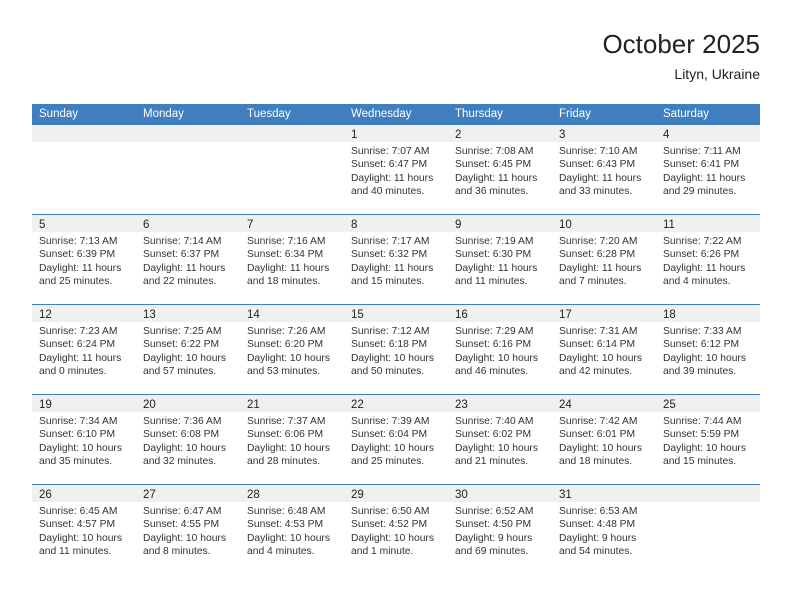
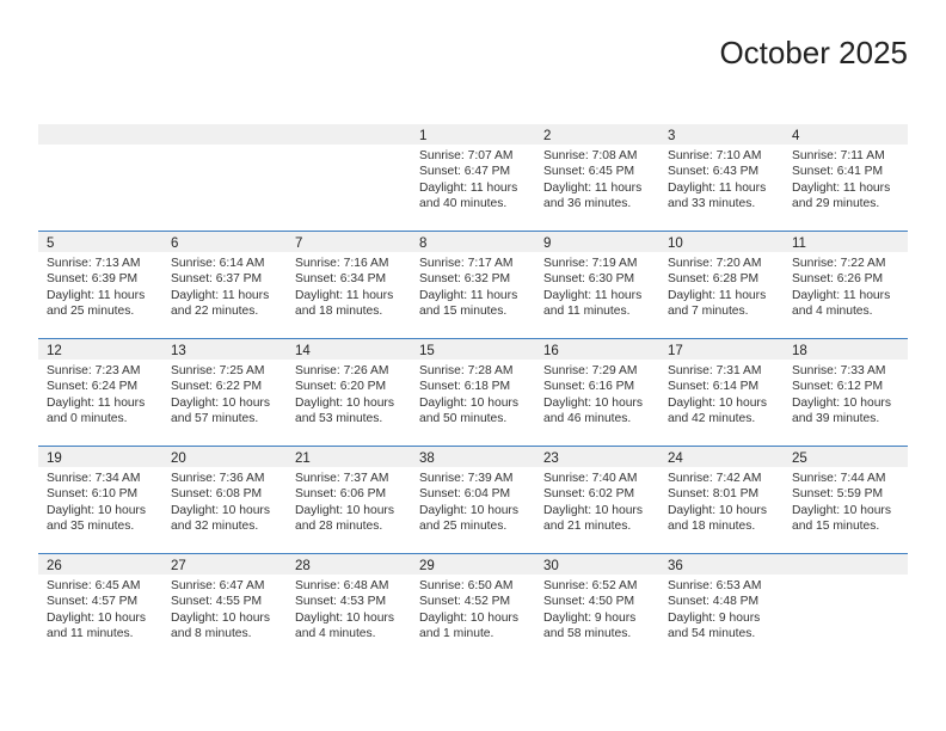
  October 2025
- Lityn, Ukraine
- Sunday
- Monday
- Tuesday
- Wednesday
- Thursday
- Friday
- Saturday
  1
  Sunrise: 7:07 AM
  Sunset: 6:47 PM
  Daylight: 11 hours
  and 40 minutes.
  2
  Sunrise: 7:08 AM
  Sunset: 6:45 PM
  Daylight: 11 hours
  and 36 minutes.
  3
  Sunrise: 7:10 AM
  Sunset: 6:43 PM
  Daylight: 11 hours
  and 33 minutes.
  4
  Sunrise: 7:11 AM
  Sunset: 6:41 PM
  Daylight: 11 hours
  and 29 minutes.
  5
  Sunrise: 7:13 AM
  Sunset: 6:39 PM
  Daylight: 11 hours
  and 25 minutes.
  6
- Sunrise: 7:14 AM
+ Sunrise: 6:14 AM
  Sunset: 6:37 PM
  Daylight: 11 hours
  and 22 minutes.
  7
  Sunrise: 7:16 AM
  Sunset: 6:34 PM
  Daylight: 11 hours
  and 18 minutes.
  8
  Sunrise: 7:17 AM
  Sunset: 6:32 PM
  Daylight: 11 hours
  and 15 minutes.
  9
  Sunrise: 7:19 AM
  Sunset: 6:30 PM
  Daylight: 11 hours
  and 11 minutes.
  10
  Sunrise: 7:20 AM
  Sunset: 6:28 PM
  Daylight: 11 hours
  and 7 minutes.
  11
  Sunrise: 7:22 AM
  Sunset: 6:26 PM
  Daylight: 11 hours
  and 4 minutes.
  12
  Sunrise: 7:23 AM
  Sunset: 6:24 PM
  Daylight: 11 hours
  and 0 minutes.
  13
  Sunrise: 7:25 AM
  Sunset: 6:22 PM
  Daylight: 10 hours
  and 57 minutes.
  14
  Sunrise: 7:26 AM
  Sunset: 6:20 PM
  Daylight: 10 hours
  and 53 minutes.
  15
- Sunrise: 7:12 AM
+ Sunrise: 7:28 AM
  Sunset: 6:18 PM
  Daylight: 10 hours
  and 50 minutes.
  16
  Sunrise: 7:29 AM
  Sunset: 6:16 PM
  Daylight: 10 hours
  and 46 minutes.
  17
  Sunrise: 7:31 AM
  Sunset: 6:14 PM
  Daylight: 10 hours
  and 42 minutes.
  18
  Sunrise: 7:33 AM
  Sunset: 6:12 PM
  Daylight: 10 hours
  and 39 minutes.
  19
  Sunrise: 7:34 AM
  Sunset: 6:10 PM
  Daylight: 10 hours
  and 35 minutes.
  20
  Sunrise: 7:36 AM
  Sunset: 6:08 PM
  Daylight: 10 hours
  and 32 minutes.
  21
  Sunrise: 7:37 AM
  Sunset: 6:06 PM
  Daylight: 10 hours
  and 28 minutes.
- 22
+ 38
  Sunrise: 7:39 AM
  Sunset: 6:04 PM
  Daylight: 10 hours
  and 25 minutes.
  23
  Sunrise: 7:40 AM
  Sunset: 6:02 PM
  Daylight: 10 hours
  and 21 minutes.
  24
  Sunrise: 7:42 AM
- Sunset: 6:01 PM
+ Sunset: 8:01 PM
  Daylight: 10 hours
  and 18 minutes.
  25
  Sunrise: 7:44 AM
  Sunset: 5:59 PM
  Daylight: 10 hours
  and 15 minutes.
  26
  Sunrise: 6:45 AM
  Sunset: 4:57 PM
  Daylight: 10 hours
  and 11 minutes.
  27
  Sunrise: 6:47 AM
  Sunset: 4:55 PM
  Daylight: 10 hours
  and 8 minutes.
  28
  Sunrise: 6:48 AM
  Sunset: 4:53 PM
  Daylight: 10 hours
  and 4 minutes.
  29
  Sunrise: 6:50 AM
  Sunset: 4:52 PM
  Daylight: 10 hours
  and 1 minute.
  30
  Sunrise: 6:52 AM
  Sunset: 4:50 PM
  Daylight: 9 hours
- and 69 minutes.
+ and 58 minutes.
- 31
+ 36
  Sunrise: 6:53 AM
  Sunset: 4:48 PM
  Daylight: 9 hours
  and 54 minutes.
